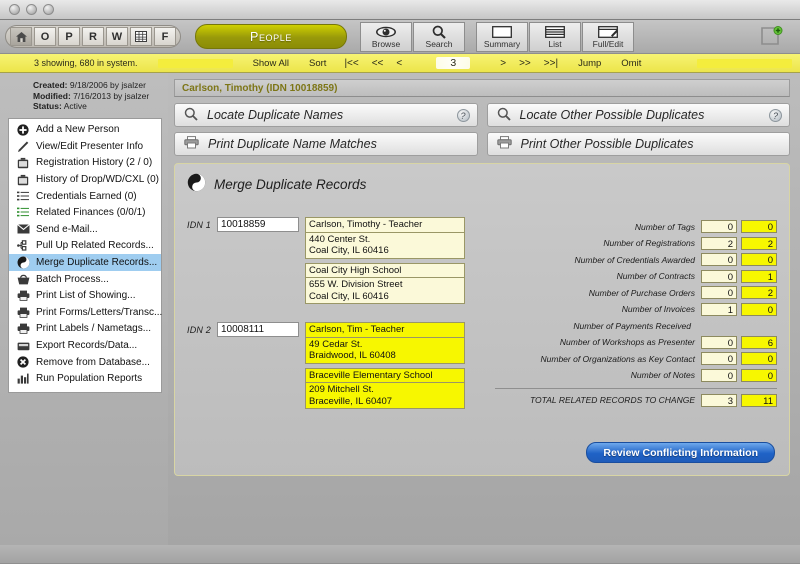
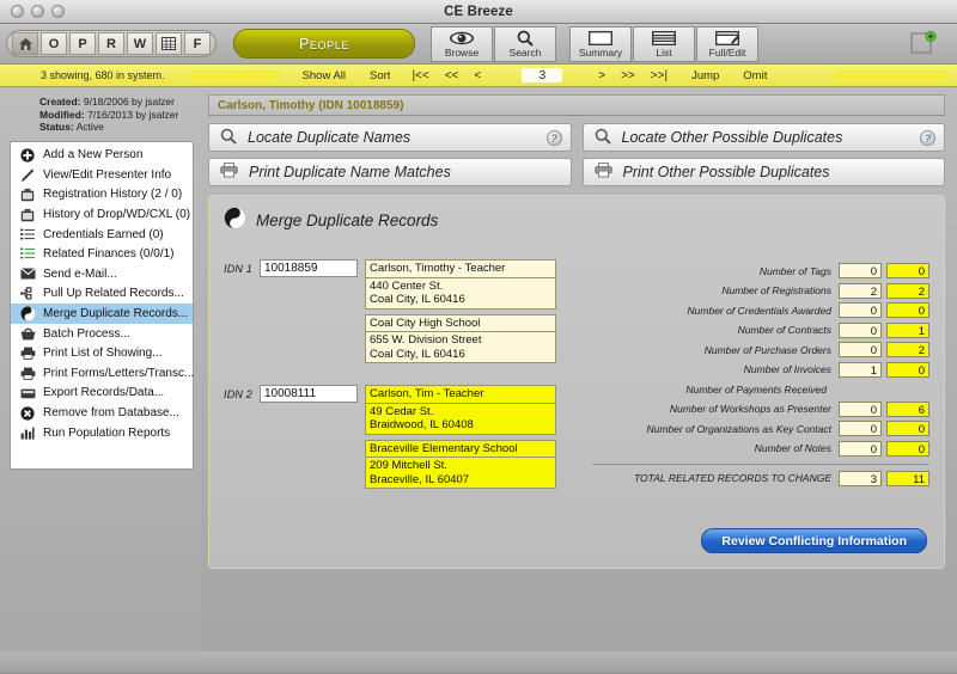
+ CE Breeze
  O
  P
  R
  W
  F
  People
  Browse
  Search
  Summary
  List
  Full/Edit
  3 showing, 680 in system.
  Show All
  Sort
  |<<
  <<
  <
  3
  >
  >>
  >>|
  Jump
  Omit
  Created: 9/18/2006 by jsalzer
  Modified: 7/16/2013 by jsalzer
  Status: Active
  Add a New Person
  View/Edit Presenter Info
  Registration History (2 / 0)
  History of Drop/WD/CXL (0)
  Credentials Earned (0)
  Related Finances (0/0/1)
  Send e-Mail...
  Pull Up Related Records...
  Merge Duplicate Records...
  Batch Process...
  Print List of Showing...
  Print Forms/Letters/Transc...
- Print Labels / Nametags...
  Export Records/Data...
  Remove from Database...
  Run Population Reports
  Carlson, Timothy (IDN 10018859)
  Locate Duplicate Names
  ?
  Print Duplicate Name Matches
  Locate Other Possible Duplicates
  ?
  Print Other Possible Duplicates
  Merge Duplicate Records
  IDN 1
  10018859
  Carlson, Timothy - Teacher
  440 Center St.
  Coal City, IL 60416
  Coal City High School
  655 W. Division Street
  Coal City, IL 60416
  IDN 2
  10008111
  Carlson, Tim - Teacher
  49 Cedar St.
  Braidwood, IL 60408
  Braceville Elementary School
  209 Mitchell St.
  Braceville, IL 60407
  Number of Tags
  0
  0
  Number of Registrations
  2
  2
  Number of Credentials Awarded
  0
  0
  Number of Contracts
  0
  1
  Number of Purchase Orders
  0
  2
  Number of Invoices
  1
  0
  Number of Payments Received
  Number of Workshops as Presenter
  0
  6
  Number of Organizations as Key Contact
  0
  0
  Number of Notes
  0
  0
  TOTAL RELATED RECORDS TO CHANGE
  3
  11
  Review Conflicting Information
